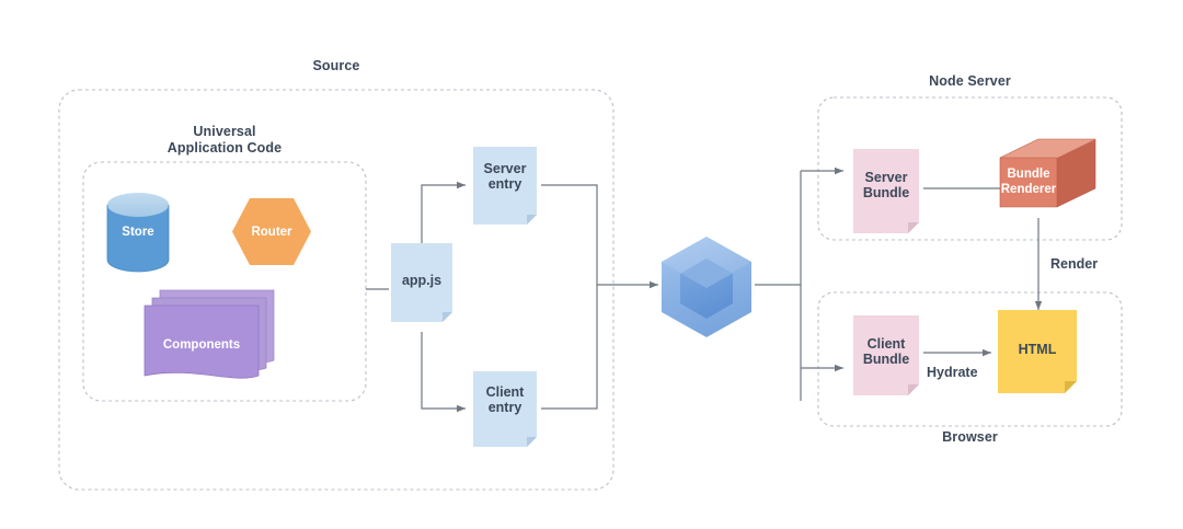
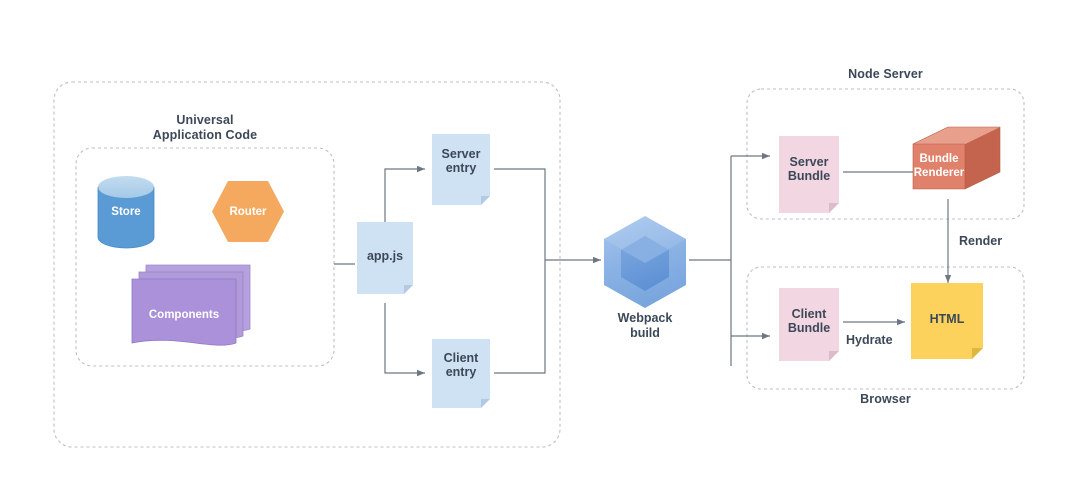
- Source
  Universal
  Application Code
  Node Server
  Browser
  Store
  Router
  Components
  app.js
  Server
  entry
  Client
  entry
+ Webpack
+ build
  Server
  Bundle
  Client
  Bundle
  Bundle
  Renderer
  HTML
  Render
  Hydrate
